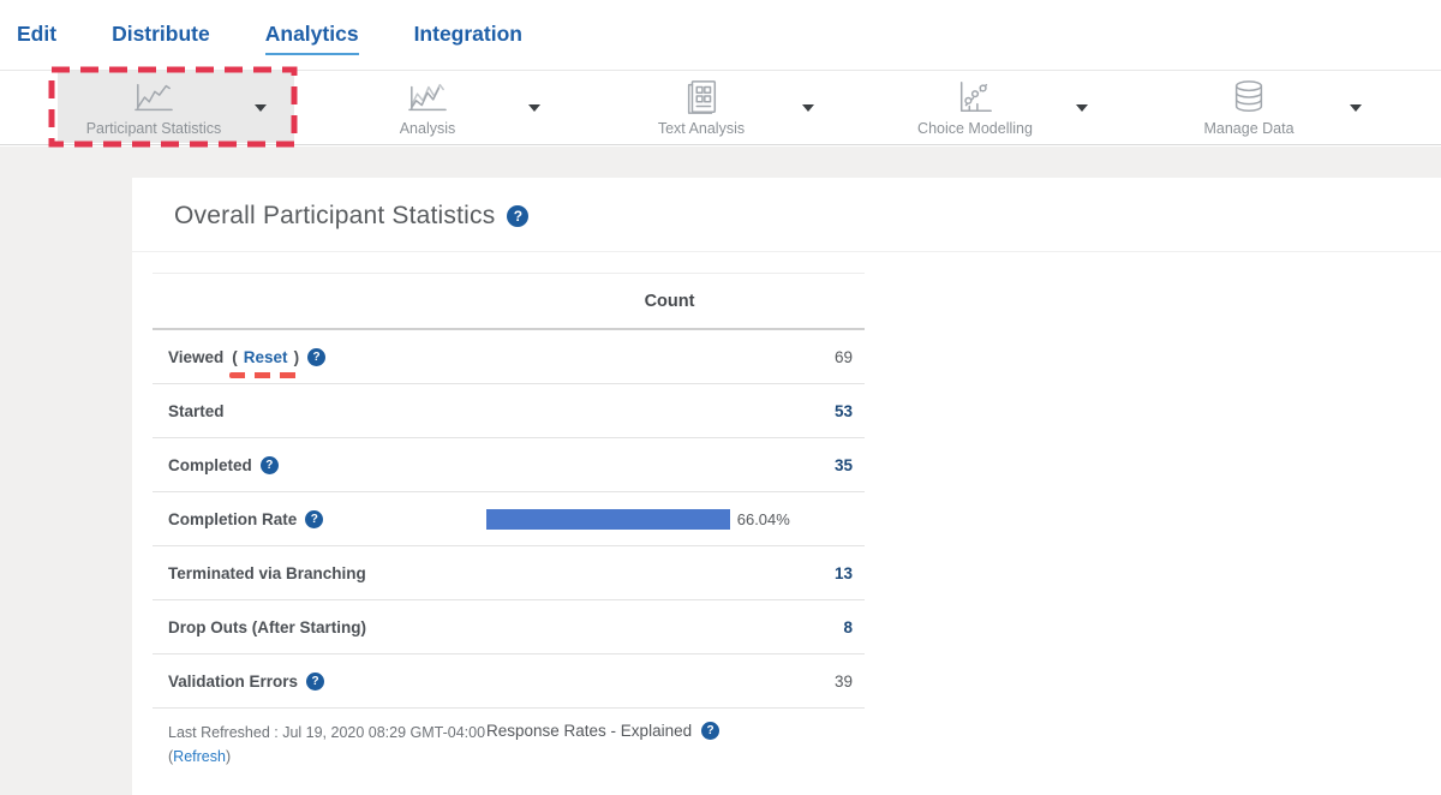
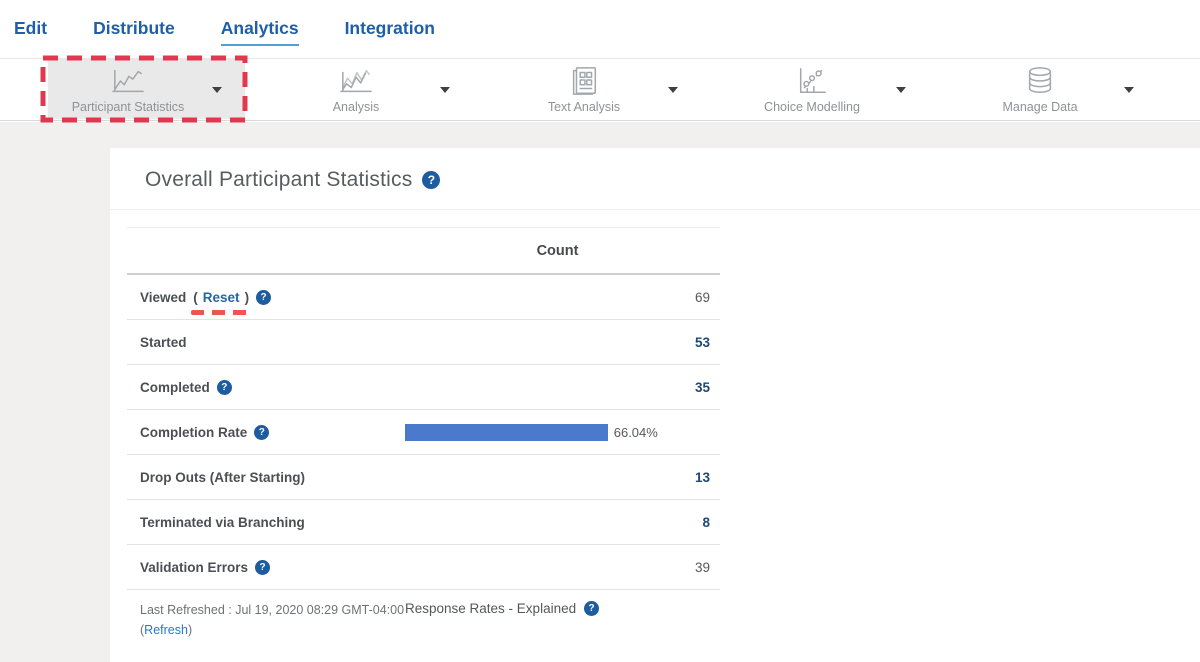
  Edit
  Distribute
  Analytics
  Integration
  Participant Statistics
  Analysis
  Text Analysis
  Choice Modelling
  Manage Data
  Overall Participant Statistics
  ?
  Count
  Viewed
  (
  Reset
  )
  ?
  69
  Started
  53
  Completed
  ?
  35
  Completion Rate
  ?
  66.04%
- Terminated via Branching
+ Drop Outs (After Starting)
  13
- Drop Outs (After Starting)
+ Terminated via Branching
  8
  Validation Errors
  ?
  39
  Last Refreshed : Jul 19, 2020 08:29 GMT-04:00 (Refresh)
  Response Rates - Explained
  ?
